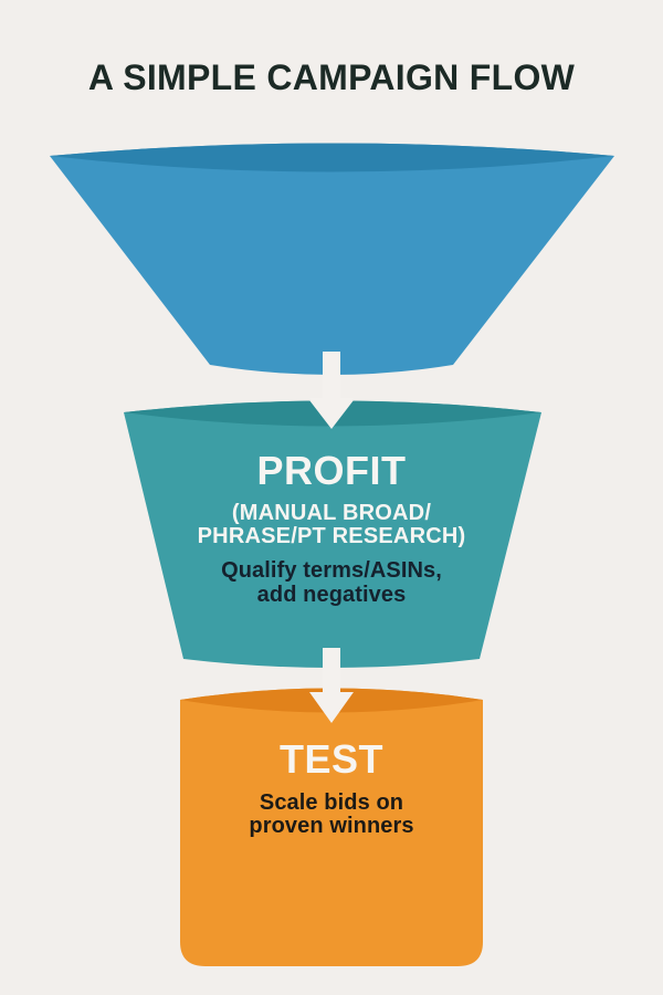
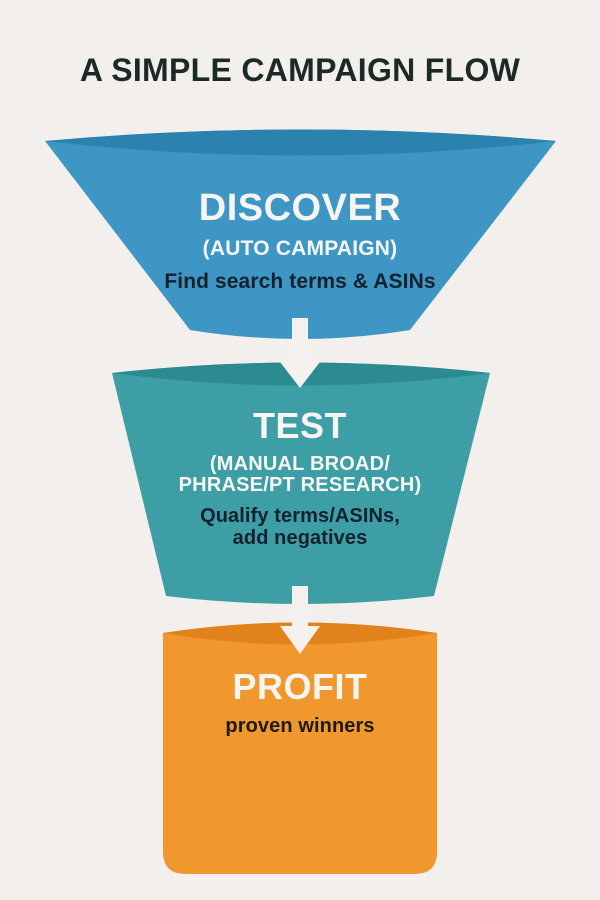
  A SIMPLE CAMPAIGN FLOW
+ DISCOVER
+ (AUTO CAMPAIGN)
+ Find search terms & ASINs
- PROFIT
+ TEST
  (MANUAL BROAD/
  PHRASE/PT RESEARCH)
  Qualify terms/ASINs,
  add negatives
- TEST
+ PROFIT
- Scale bids on
  proven winners
